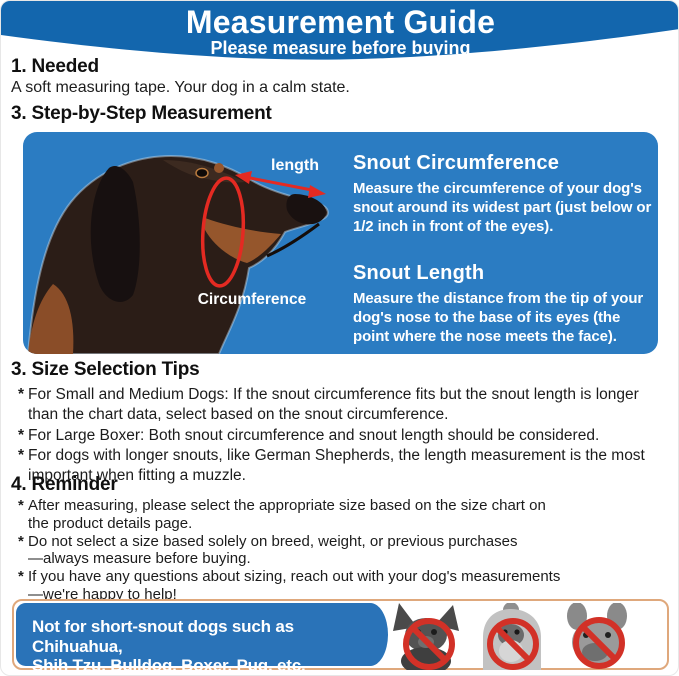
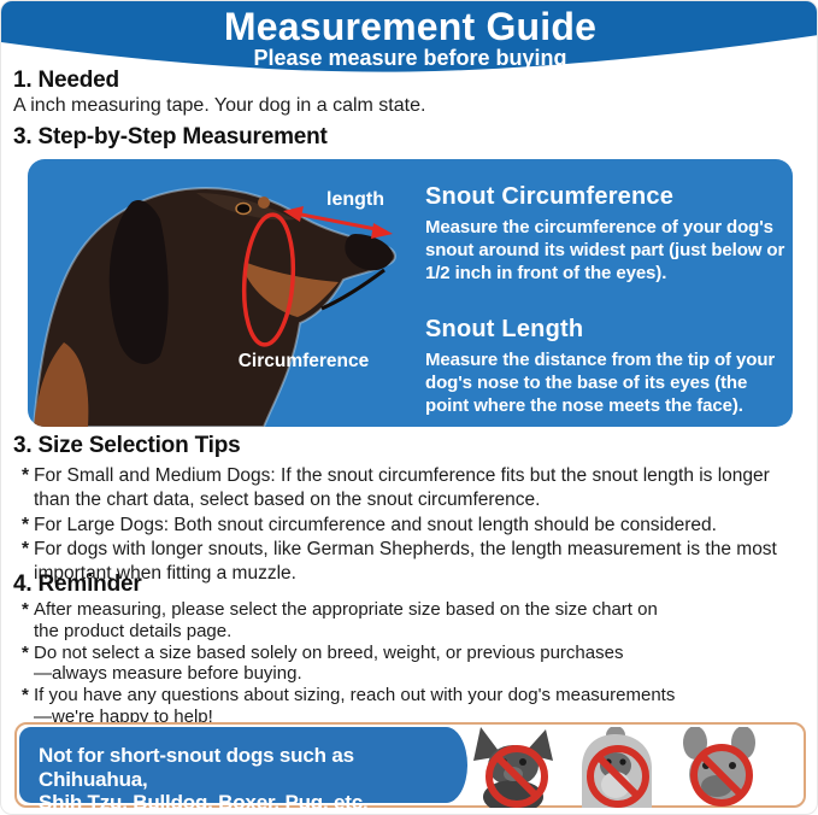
  Measurement Guide
  Please measure before buying
  1. Needed
- A soft measuring tape. Your dog in a calm state.
+ A inch measuring tape. Your dog in a calm state.
  3. Step-by-Step Measurement
  length
  Circumference
  Snout Circumference
  Measure the circumference of your dog's
  snout around its widest part (just below or
  1/2 inch in front of the eyes).
  Snout Length
  Measure the distance from the tip of your
  dog's nose to the base of its eyes (the
  point where the nose meets the face).
  3. Size Selection Tips
  *
  For Small and Medium Dogs: If the snout circumference fits but the snout length is longer
  than the chart data, select based on the snout circumference.
  *
- For Large Boxer: Both snout circumference and snout length should be considered.
+ For Large Dogs: Both snout circumference and snout length should be considered.
  *
  For dogs with longer snouts, like German Shepherds, the length measurement is the most
  important when fitting a muzzle.
  4. Reminder
  *
  After measuring, please select the appropriate size based on the size chart on
  the product details page.
  *
  Do not select a size based solely on breed, weight, or previous purchases
  —always measure before buying.
  *
  If you have any questions about sizing, reach out with your dog's measurements
  —we're happy to help!
  Not for short-snout dogs such as Chihuahua,
  Shih Tzu, Bulldog, Boxer, Pug, etc.
